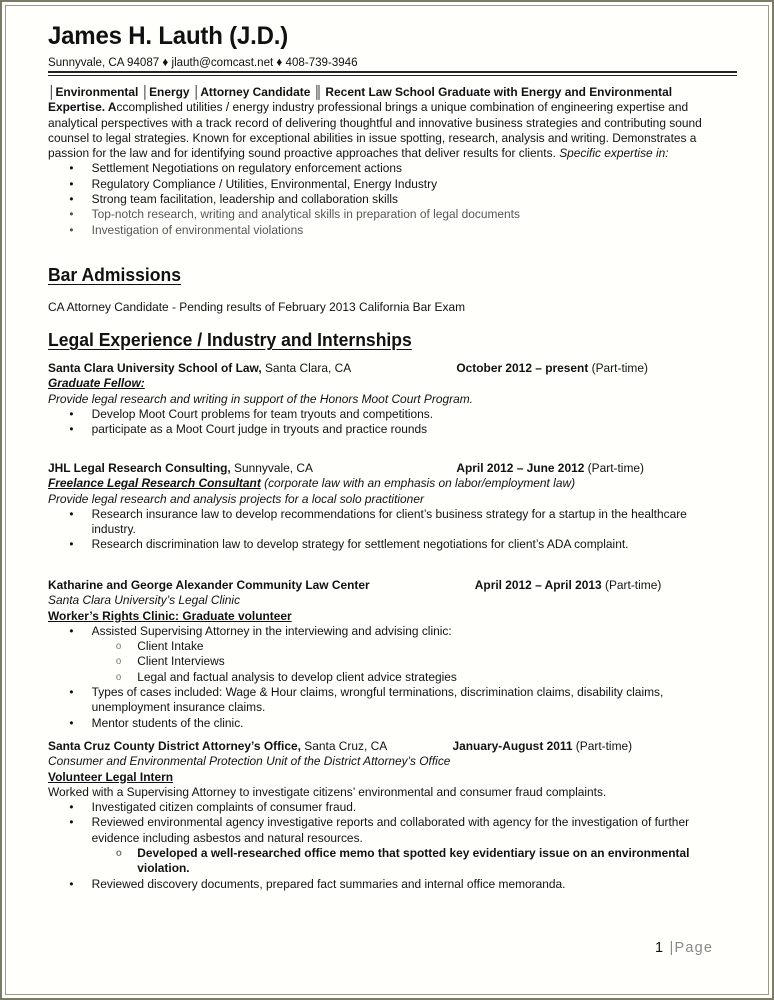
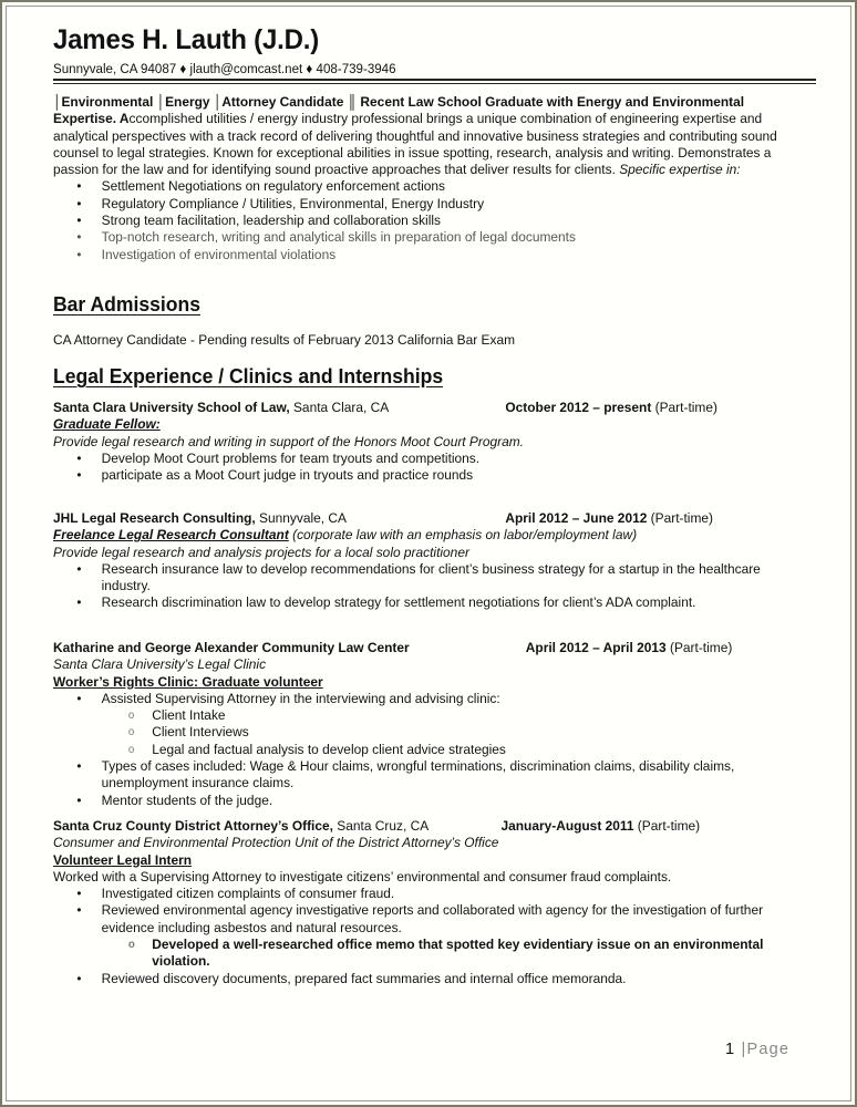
  James H. Lauth (J.D.)
  Sunnyvale, CA 94087 ♦ jlauth@comcast.net ♦ 408-739-3946
  │Environmental │Energy │Attorney Candidate ║ Recent Law School Graduate with Energy and Environmental Expertise. Accomplished utilities / energy industry professional brings a unique combination of engineering expertise and analytical perspectives with a track record of delivering thoughtful and innovative business strategies and contributing sound counsel to legal strategies. Known for exceptional abilities in issue spotting, research, analysis and writing. Demonstrates a passion for the law and for identifying sound proactive approaches that deliver results for clients. Specific expertise in:
  Settlement Negotiations on regulatory enforcement actions
  Regulatory Compliance / Utilities, Environmental, Energy Industry
  Strong team facilitation, leadership and collaboration skills
  Top-notch research, writing and analytical skills in preparation of legal documents
  Investigation of environmental violations
  Bar Admissions
  CA Attorney Candidate - Pending results of February 2013 California Bar Exam
- Legal Experience / Industry and Internships
+ Legal Experience / Clinics and Internships
  Santa Clara University School of Law, Santa Clara, CA
  October 2012 – present (Part-time)
  Graduate Fellow:
  Provide legal research and writing in support of the Honors Moot Court Program.
  Develop Moot Court problems for team tryouts and competitions.
  participate as a Moot Court judge in tryouts and practice rounds
  JHL Legal Research Consulting, Sunnyvale, CA
  April 2012 – June 2012 (Part-time)
  Freelance Legal Research Consultant (corporate law with an emphasis on labor/employment law)
  Provide legal research and analysis projects for a local solo practitioner
  Research insurance law to develop recommendations for client’s business strategy for a startup in the healthcare industry.
  Research discrimination law to develop strategy for settlement negotiations for client’s ADA complaint.
  Katharine and George Alexander Community Law Center
  April 2012 – April 2013 (Part-time)
  Santa Clara University’s Legal Clinic
  Worker’s Rights Clinic: Graduate volunteer
  Assisted Supervising Attorney in the interviewing and advising clinic:
  Client Intake
  Client Interviews
  Legal and factual analysis to develop client advice strategies
  Types of cases included: Wage & Hour claims, wrongful terminations, discrimination claims, disability claims, unemployment insurance claims.
- Mentor students of the clinic.
+ Mentor students of the judge.
  Santa Cruz County District Attorney’s Office, Santa Cruz, CA
  January-August 2011 (Part-time)
  Consumer and Environmental Protection Unit of the District Attorney’s Office
  Volunteer Legal Intern
  Worked with a Supervising Attorney to investigate citizens’ environmental and consumer fraud complaints.
  Investigated citizen complaints of consumer fraud.
  Reviewed environmental agency investigative reports and collaborated with agency for the investigation of further evidence including asbestos and natural resources.
  Developed a well-researched office memo that spotted key evidentiary issue on an environmental violation.
  Reviewed discovery documents, prepared fact summaries and internal office memoranda.
  1 |Page
